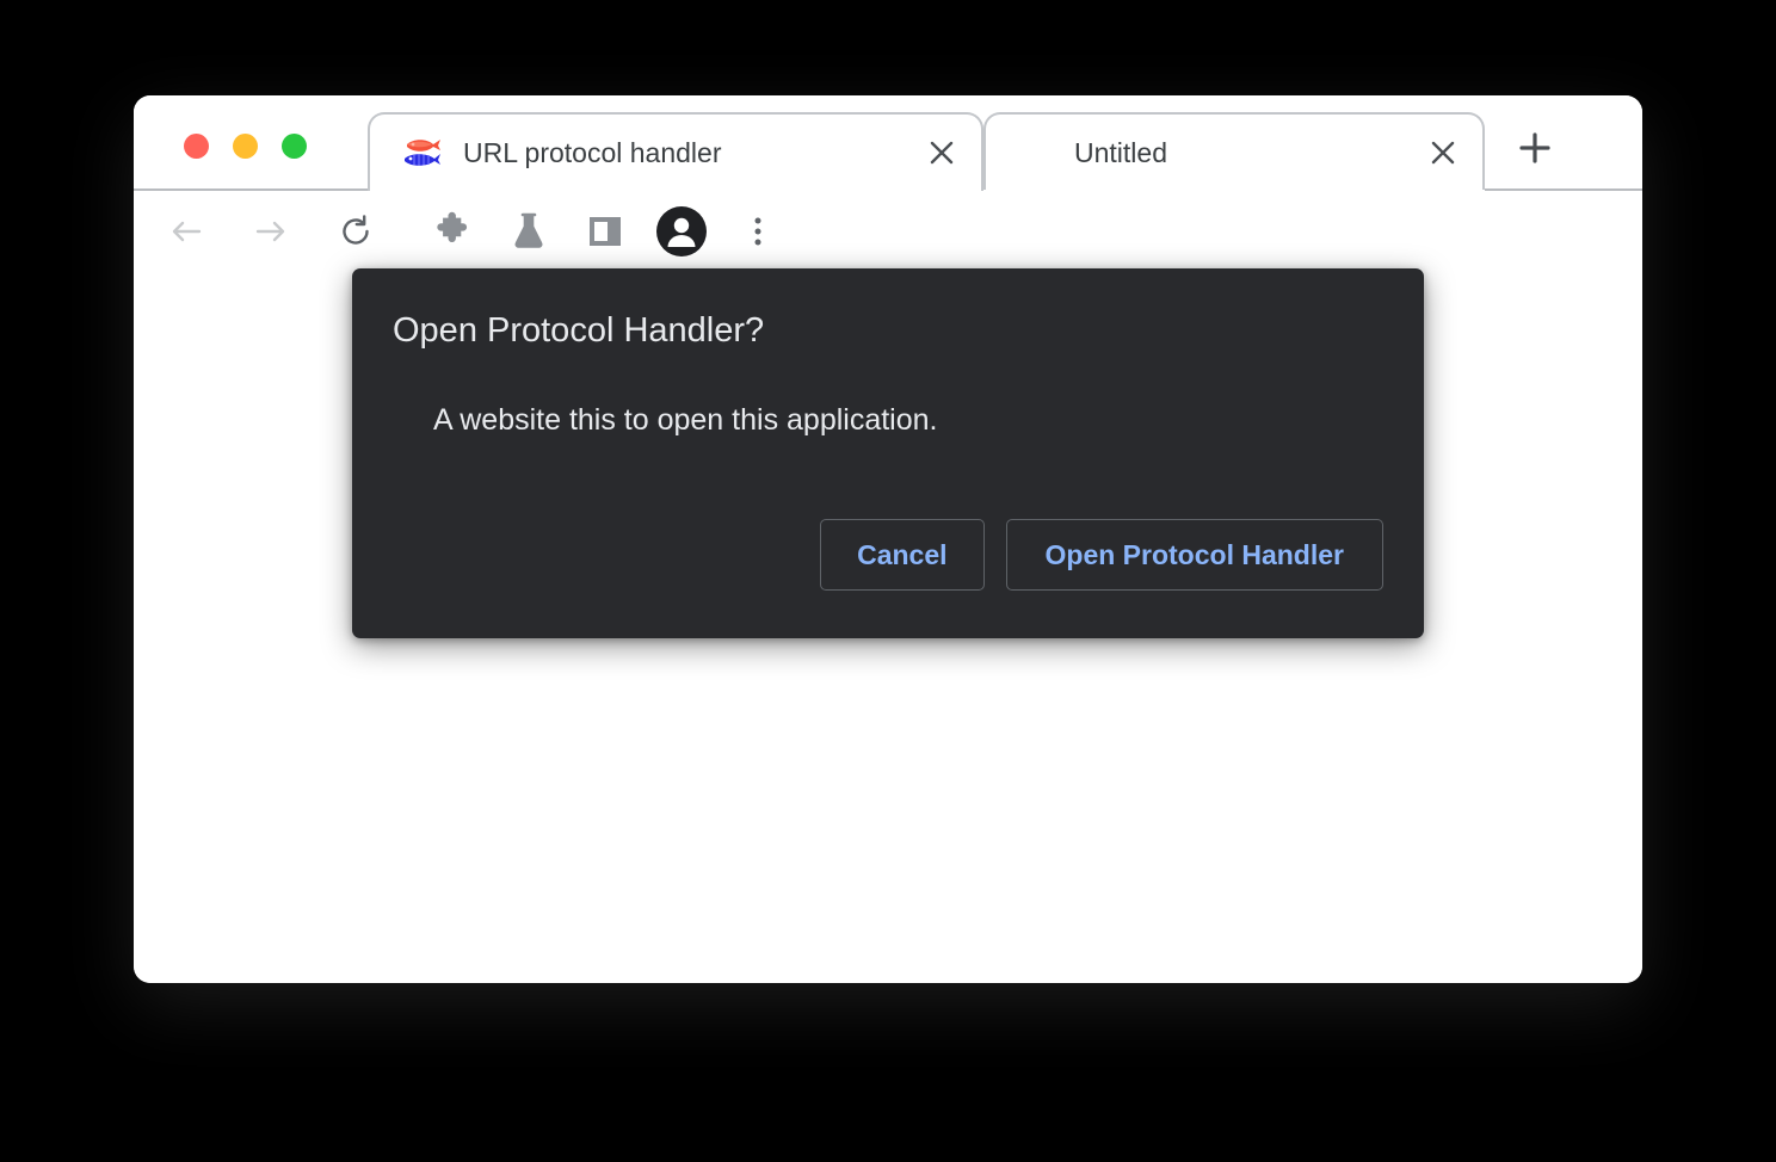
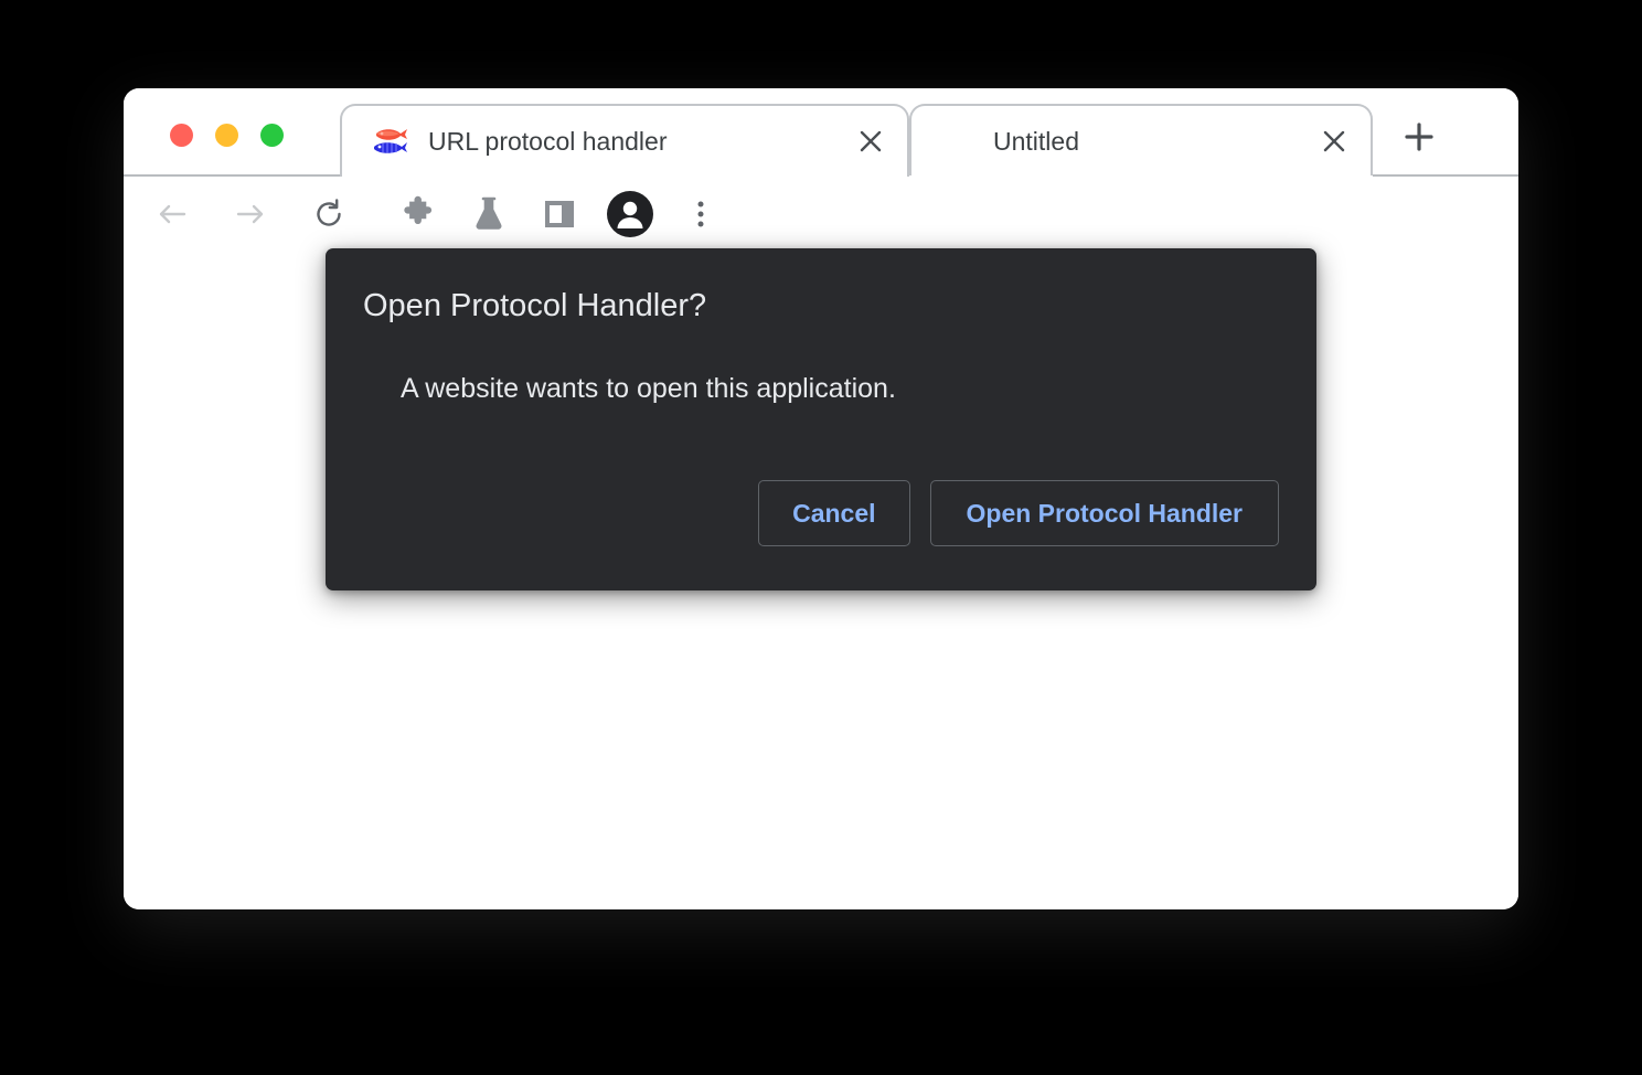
  URL protocol handler
  Untitled
  Open Protocol Handler?
- A website this to open this application.
+ A website wants to open this application.
  Cancel
  Open Protocol Handler
